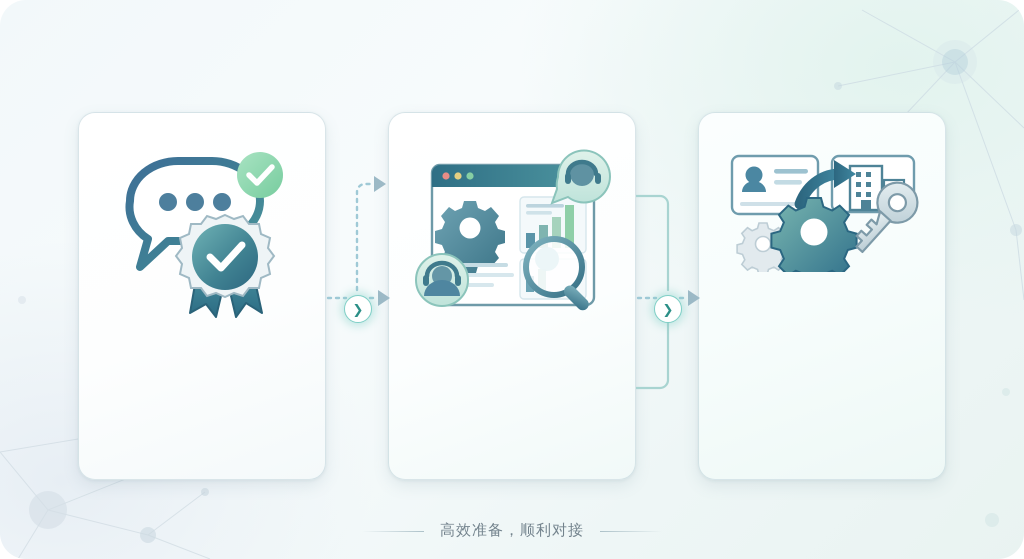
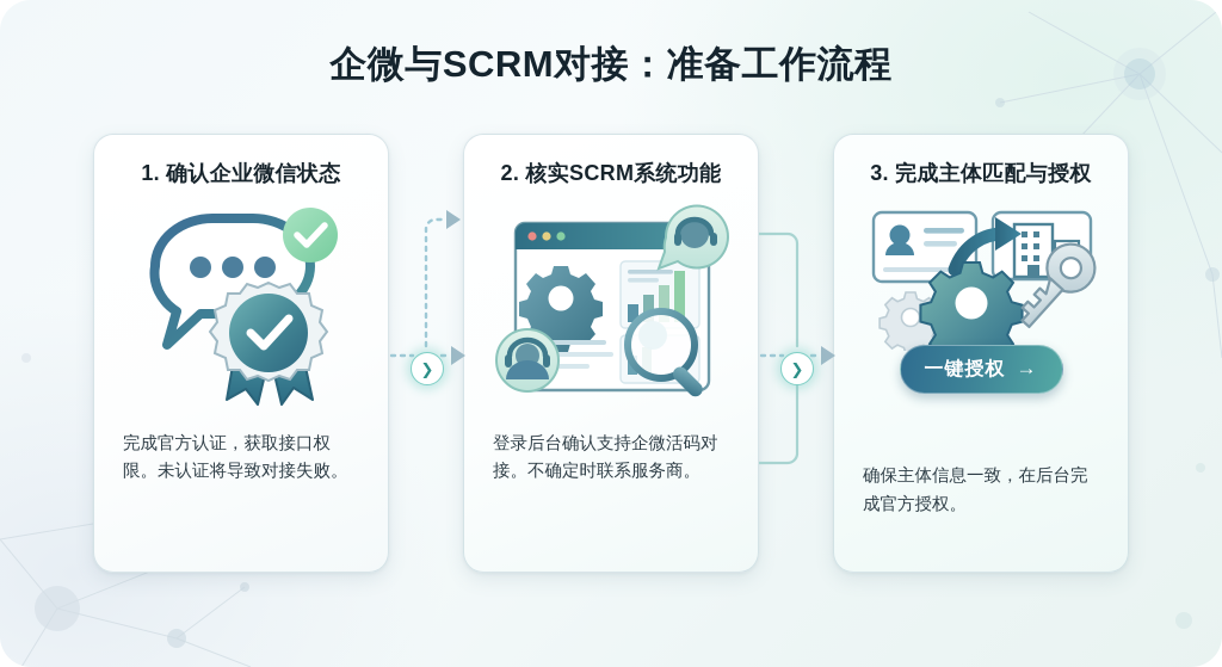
+ 企微与SCRM对接：准备工作流程
+ 1. 确认企业微信状态
+ 完成官方认证，获取接口权限。未认证将导致对接失败。
+ 2. 核实SCRM系统功能
+ 登录后台确认支持企微活码对接。不确定时联系服务商。
+ 3. 完成主体匹配与授权
+ 一键授权
+ →
+ 确保主体信息一致，在后台完成官方授权。
  ❯
  ❯
- 高效准备，顺利对接
